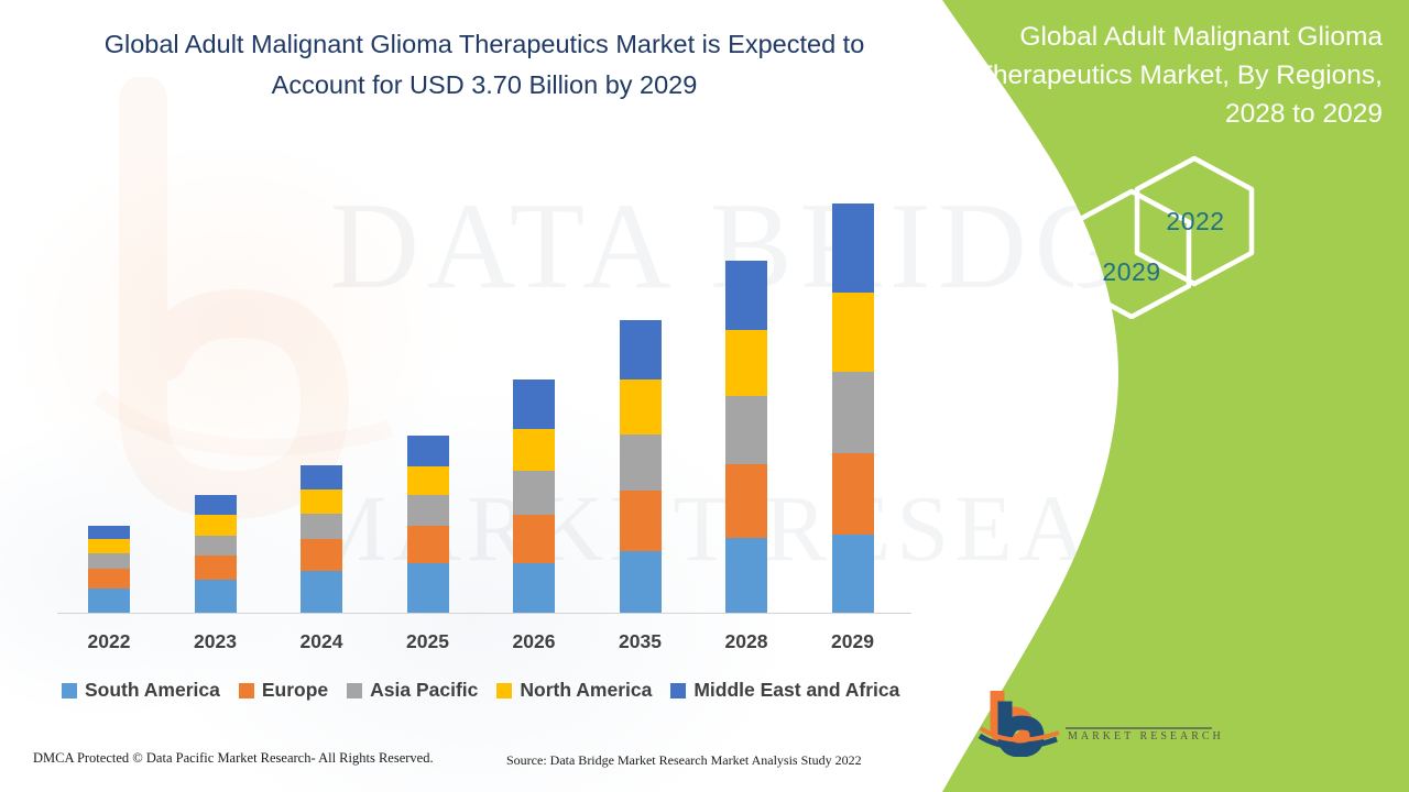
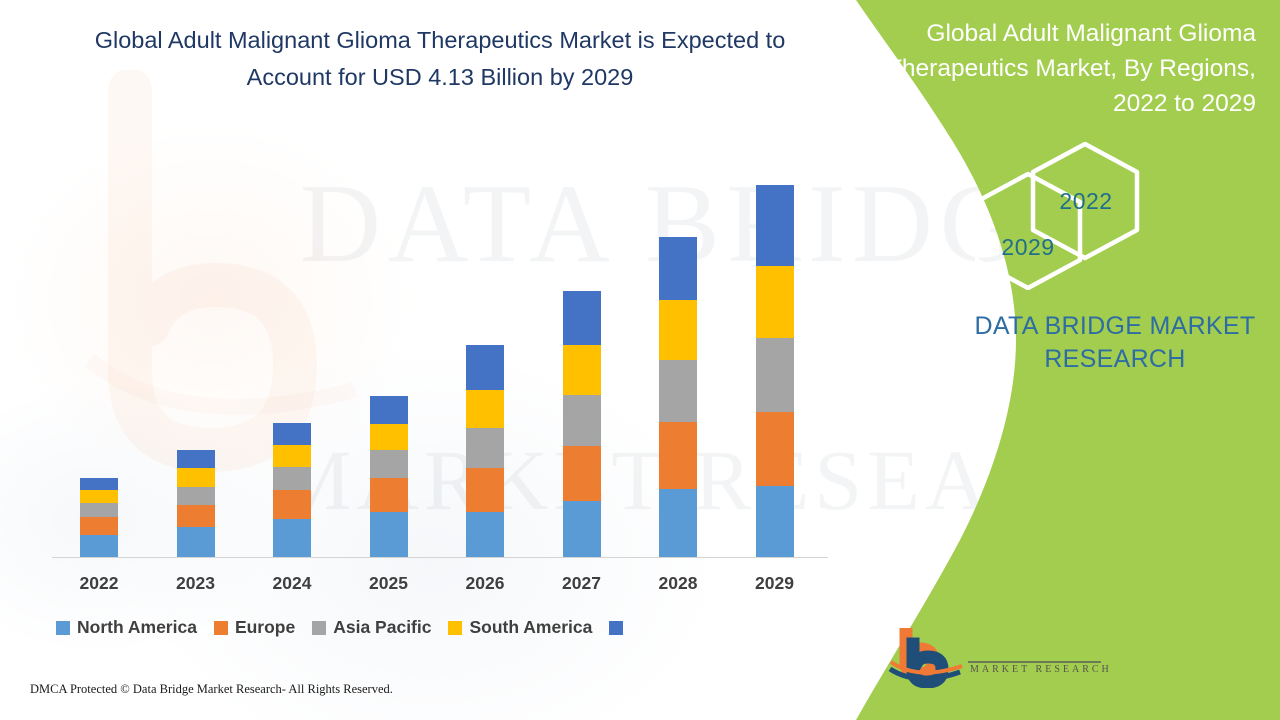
  DATA BIDG
- Global Adult Malignant Glioma Therapeutics Market is Expected to Account for USD 3.70 Billion by 2029
+ Global Adult Malignant Glioma Therapeutics Market is Expected to Account for USD 4.13 Billion by 2029
  2022
  2023
  2024
  2025
  2026
- 2035
+ 2027
  2028
  2029
- South America
+ North America
  Europe
  Asia Pacific
- North America
+ South America
- Middle East and Africa
- DMCA Protected © Data Pacific Market Research- All Rights Reserved.
+ DMCA Protected © Data Bridge Market Research- All Rights Reserved.
- Source: Data Bridge Market Research Market Analysis Study 2022
- Global Adult Malignant Glioma Therapeutics Market, By Regions, 2028 to 2029
+ Global Adult Malignant Glioma Therapeutics Market, By Regions, 2022 to 2029
  2022
  2029
+ DATA BRIDGE MARKET RESEARCH
  MARKET RESEARCH
